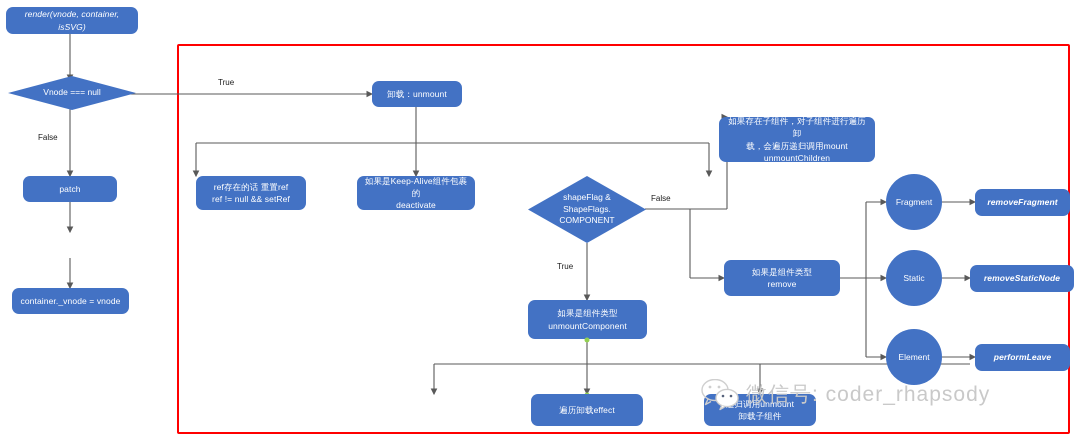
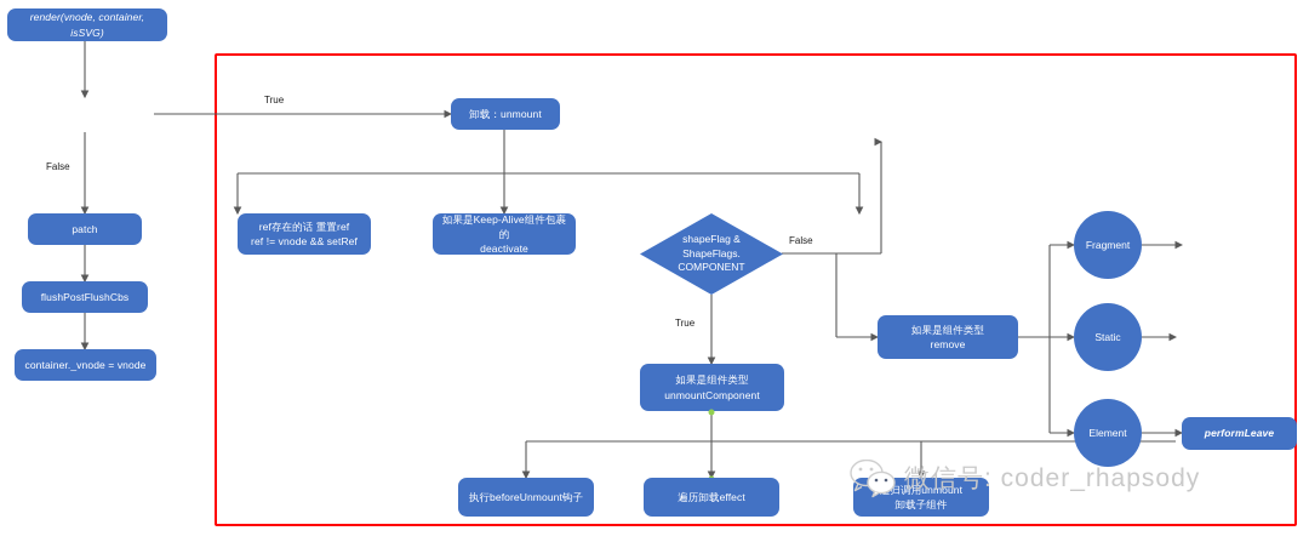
  render(vnode, container, isSVG)
- Vnode === null
  False
  patch
+ flushPostFlushCbs
  container._vnode = vnode
  True
  卸载：unmount
  ref存在的话 重置ref
- ref != null && setRef
+ ref != vnode && setRef
  如果是Keep-Alive组件包裹的
  deactivate
  shapeFlag &
  ShapeFlags.
  COMPONENT
  False
  True
- 如果存在子组件，对子组件进行遍历卸
- 载，会遍历递归调用mount
- unmountChildren
  如果是组件类型
  remove
  如果是组件类型
  unmountComponent
  Fragment
  Static
  Element
- removeFragment
- removeStaticNode
  performLeave
+ 执行beforeUnmount钩子
  遍历卸载effect
  归调用unmount
  卸载子组件
  微信号: coder_rhapsody
